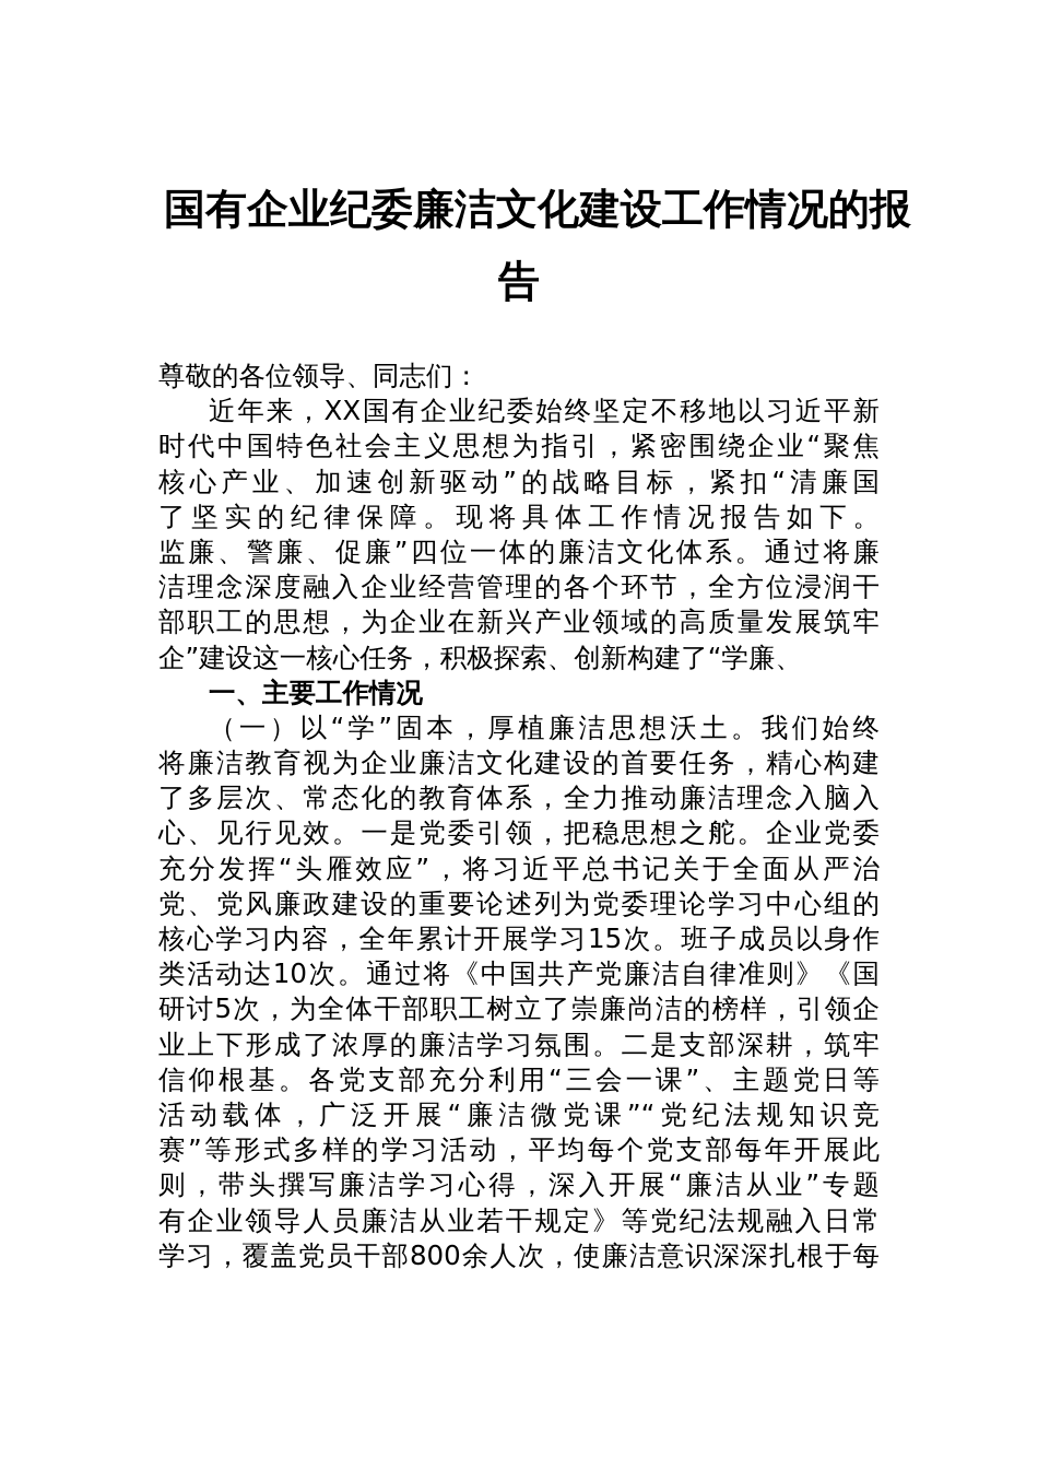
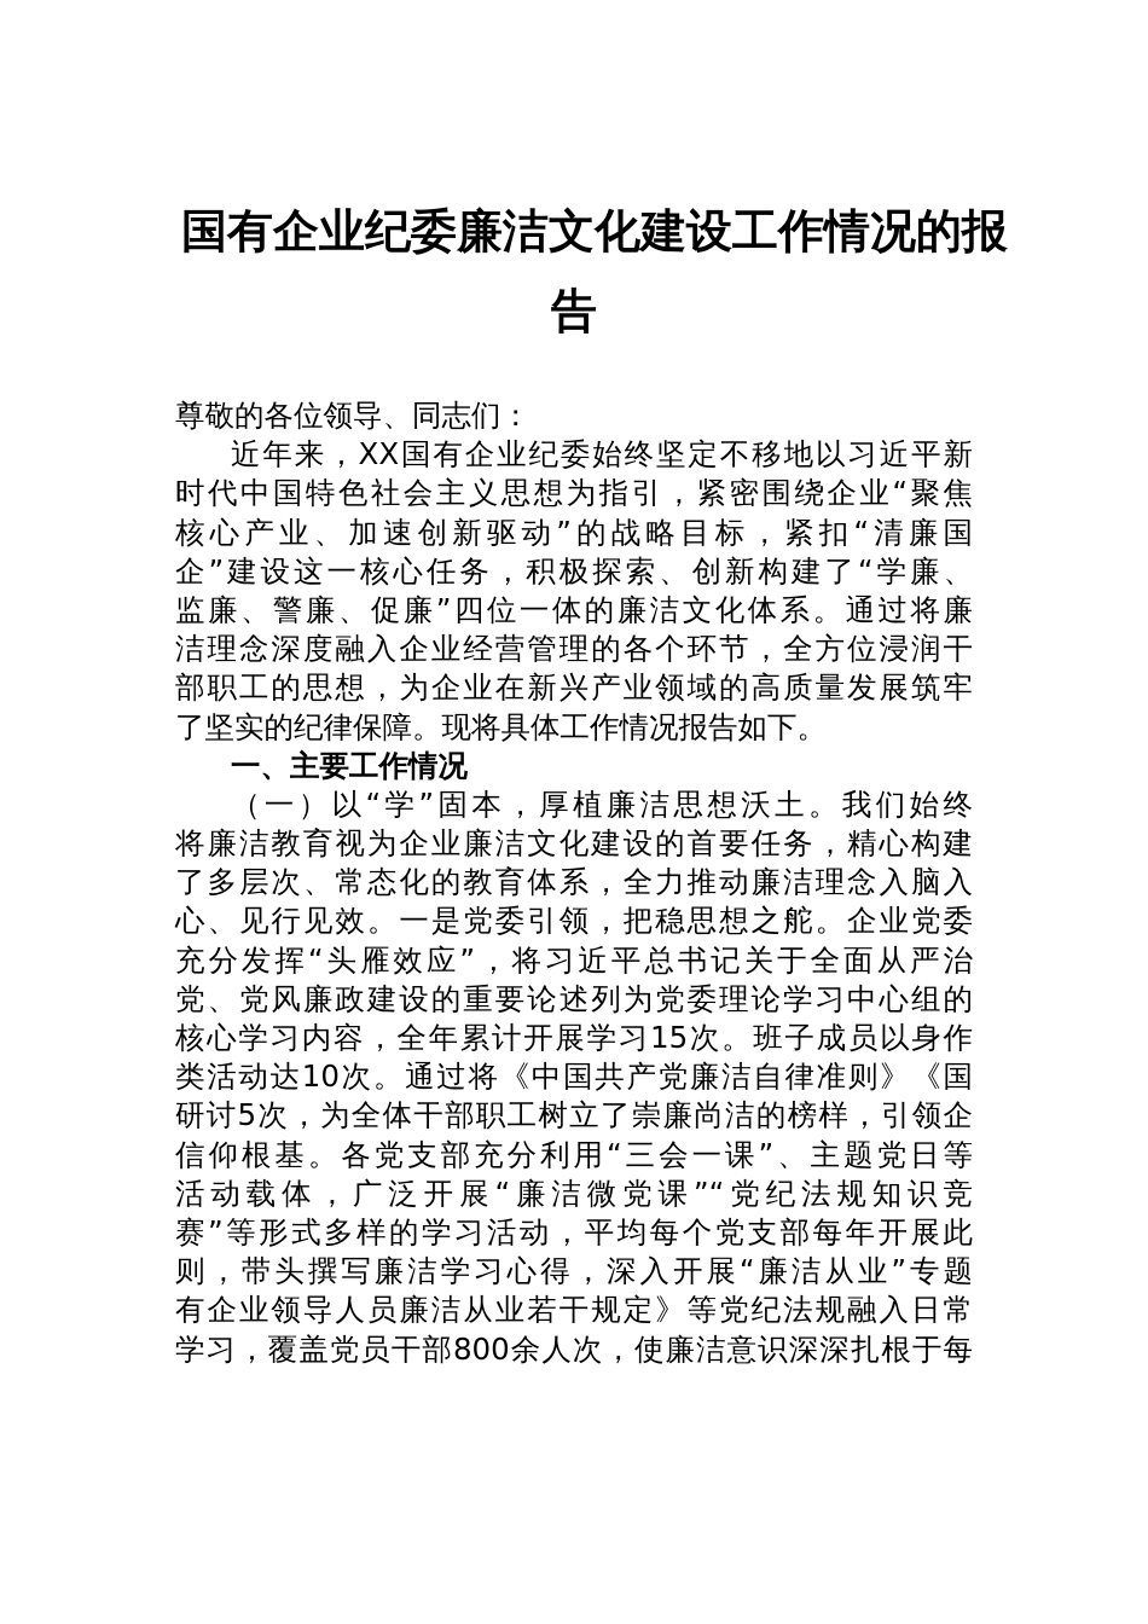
  国有企业纪委廉洁文化建设工作情况的报
  告
  尊敬的各位领导、同志们：
  近年来，XX国有企业纪委始终坚定不移地以习近平新
  时代中国特色社会主义思想为指引，紧密围绕企业“聚焦
  核心产业、加速创新驱动”的战略目标，紧扣“清廉国
- 了坚实的纪律保障。现将具体工作情况报告如下。
+ 企”建设这一核心任务，积极探索、创新构建了“学廉、
  监廉、警廉、促廉”四位一体的廉洁文化体系。通过将廉
  洁理念深度融入企业经营管理的各个环节，全方位浸润干
  部职工的思想，为企业在新兴产业领域的高质量发展筑牢
- 企”建设这一核心任务，积极探索、创新构建了“学廉、
+ 了坚实的纪律保障。现将具体工作情况报告如下。
  一、主要工作情况
  （一）以“学”固本，厚植廉洁思想沃土。我们始终
  将廉洁教育视为企业廉洁文化建设的首要任务，精心构建
  了多层次、常态化的教育体系，全力推动廉洁理念入脑入
  心、见行见效。一是党委引领，把稳思想之舵。企业党委
  充分发挥“头雁效应”，将习近平总书记关于全面从严治
  党、党风廉政建设的重要论述列为党委理论学习中心组的
  核心学习内容，全年累计开展学习15次。班子成员以身作
  类活动达10次。通过将《中国共产党廉洁自律准则》《国
  研讨5次，为全体干部职工树立了崇廉尚洁的榜样，引领企
- 业上下形成了浓厚的廉洁学习氛围。二是支部深耕，筑牢
  信仰根基。各党支部充分利用“三会一课”、主题党日等
  活动载体，广泛开展“廉洁微党课”“党纪法规知识竞
  赛”等形式多样的学习活动，平均每个党支部每年开展此
  则，带头撰写廉洁学习心得，深入开展“廉洁从业”专题
  有企业领导人员廉洁从业若干规定》等党纪法规融入日常
  学习，覆盖党员干部800余人次，使廉洁意识深深扎根于每
